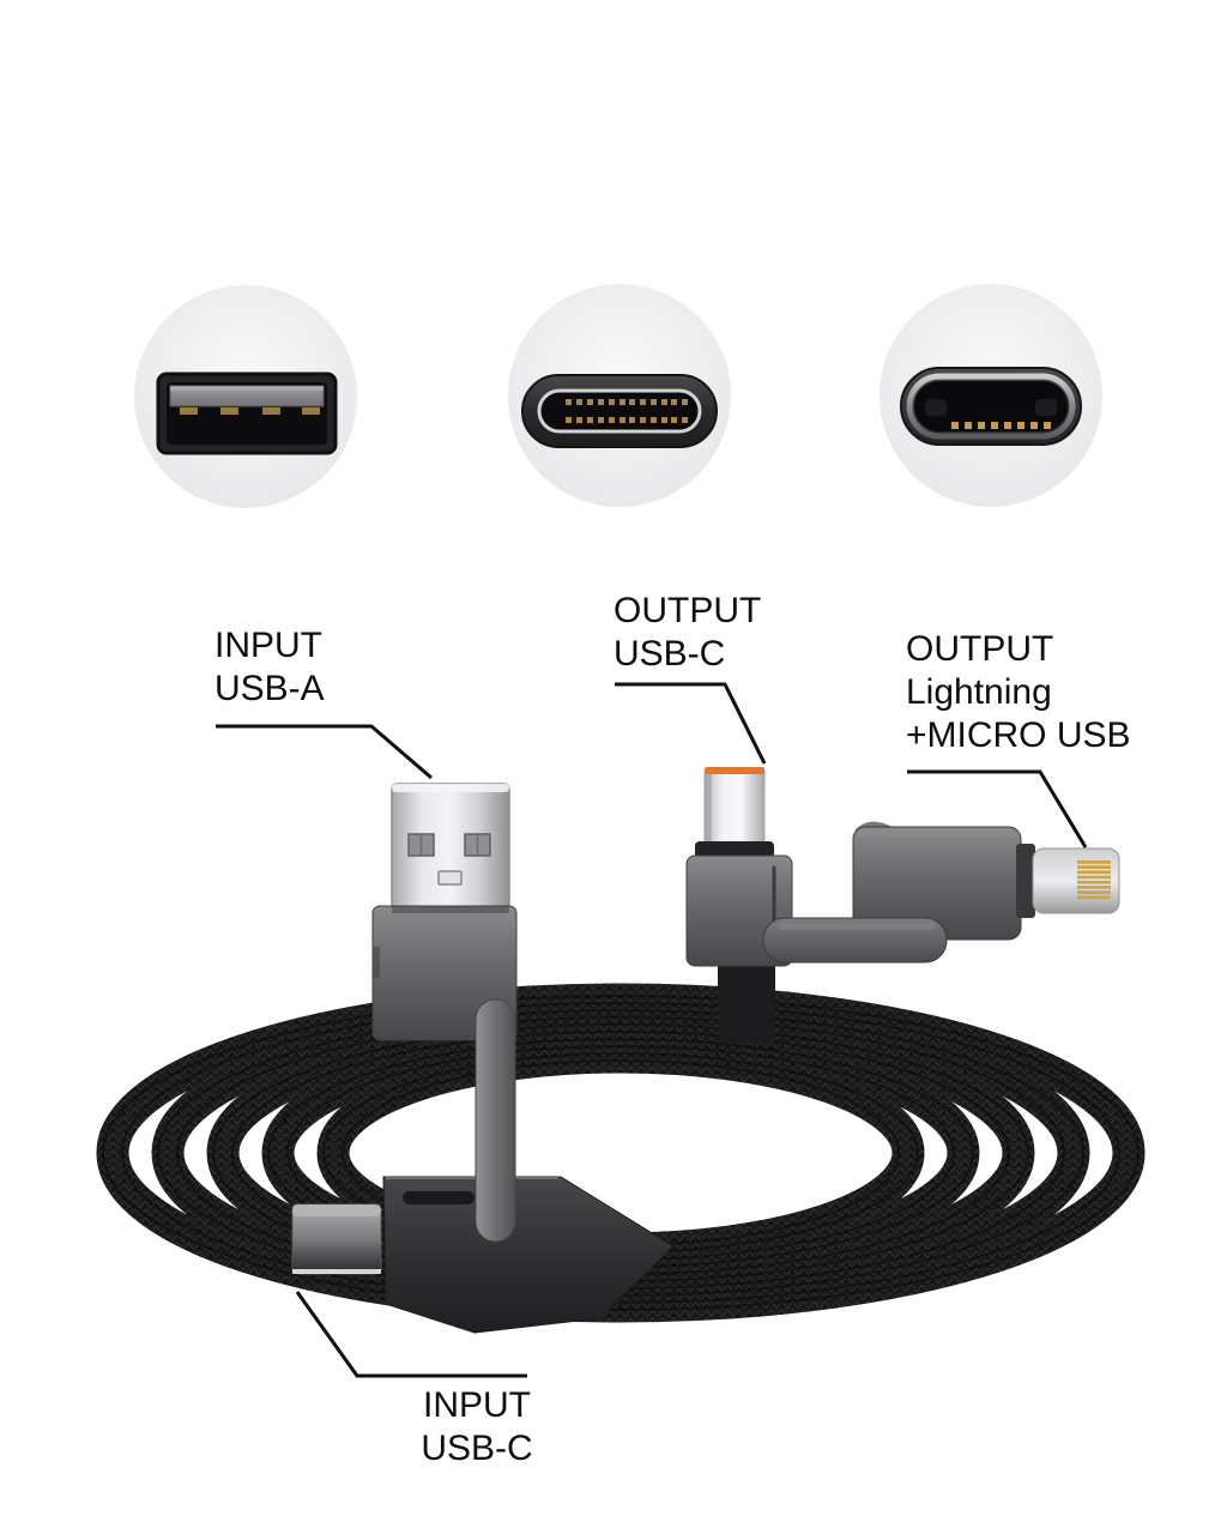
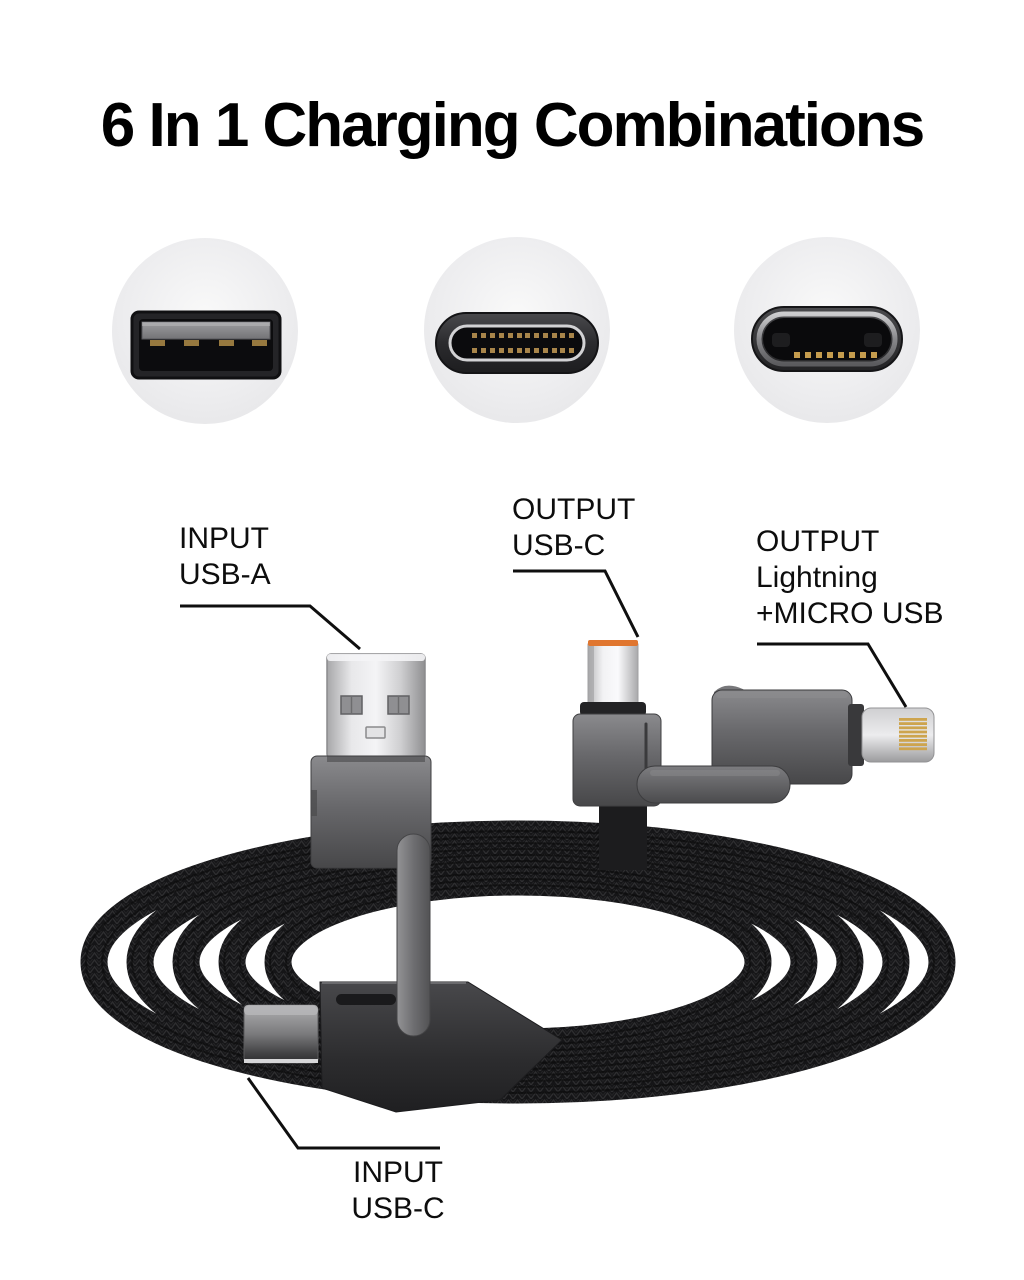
+ 6 In 1 Charging Combinations
  INPUT
  USB-A
  OUTPUT
  USB-C
  OUTPUT
  Lightning
  +MICRO USB
  INPUT
  USB-C
